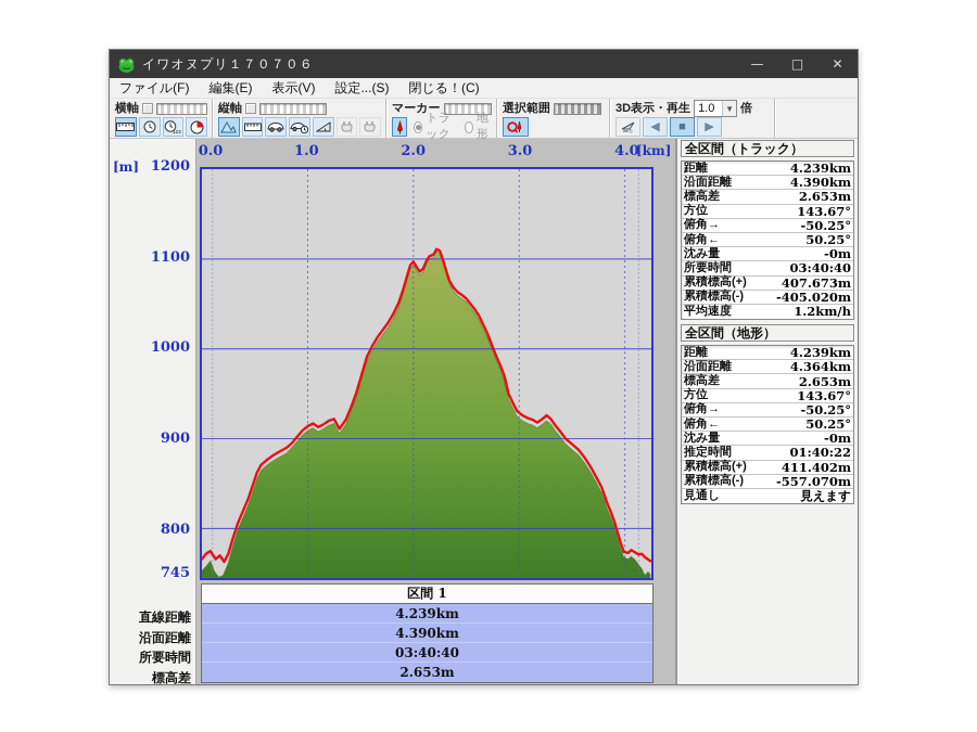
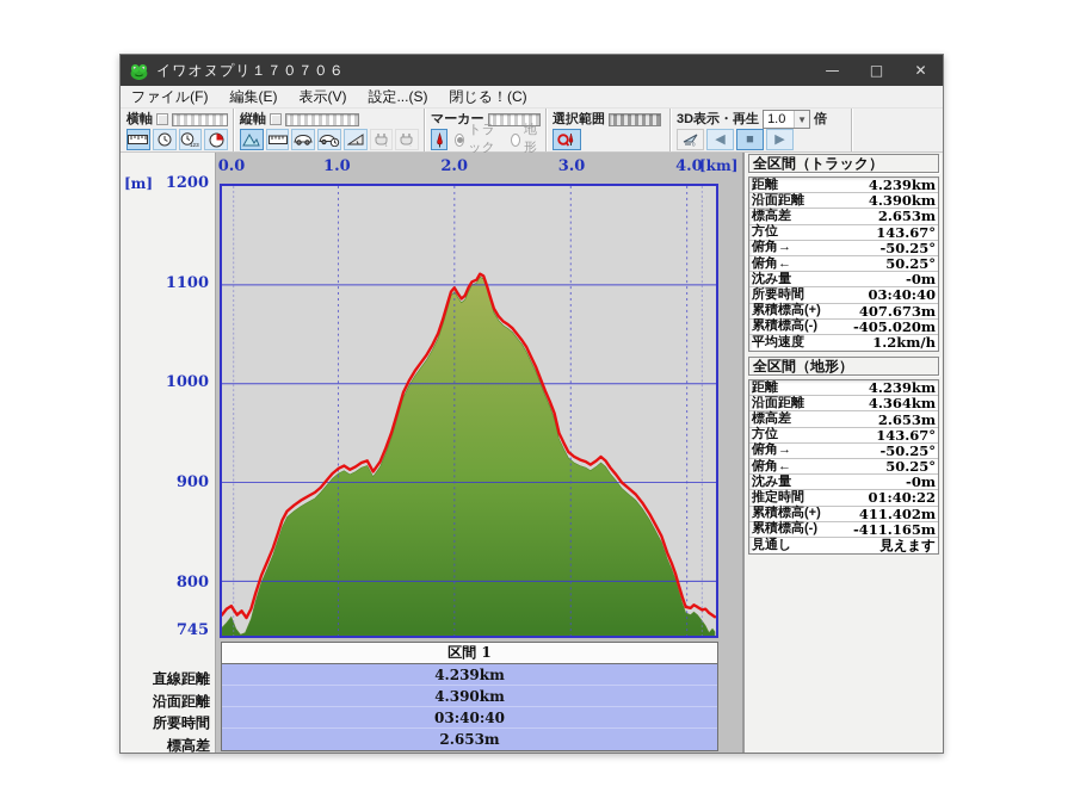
  イワオヌプリ１７０７０６
  —
  □
  ✕
  ファイル(F)
  編集(E)
  表示(V)
  設定...(S)
  閉じる！(C)
  横軸
  縦軸
  マーカー
  トラック
  地形
  選択範囲
  3D表示・再生
  1.0
  ▼
  倍
  ◀
  ■
  ▶
  [m]
  1200
  1100
  1000
  900
  800
  745
  直線距離
  沿面距離
  所要時間
  標高差
  0.0
  1.0
  2.0
  3.0
  4.0
  [km]
  区間 1
  4.239km
  4.390km
  03:40:40
  2.653m
  全区間（トラック）
  距離
  4.239km
  沿面距離
  4.390km
  標高差
  2.653m
  方位
  143.67°
  俯角→
  -50.25°
  俯角←
  50.25°
  沈み量
  -0m
  所要時間
  03:40:40
  累積標高(+)
  407.673m
  累積標高(-)
  -405.020m
  平均速度
  1.2km/h
  全区間（地形）
  距離
  4.239km
  沿面距離
  4.364km
  標高差
  2.653m
  方位
  143.67°
  俯角→
  -50.25°
  俯角←
  50.25°
  沈み量
  -0m
  推定時間
  01:40:22
  累積標高(+)
  411.402m
  累積標高(-)
- -557.070m
+ -411.165m
  見通し
  見えます
